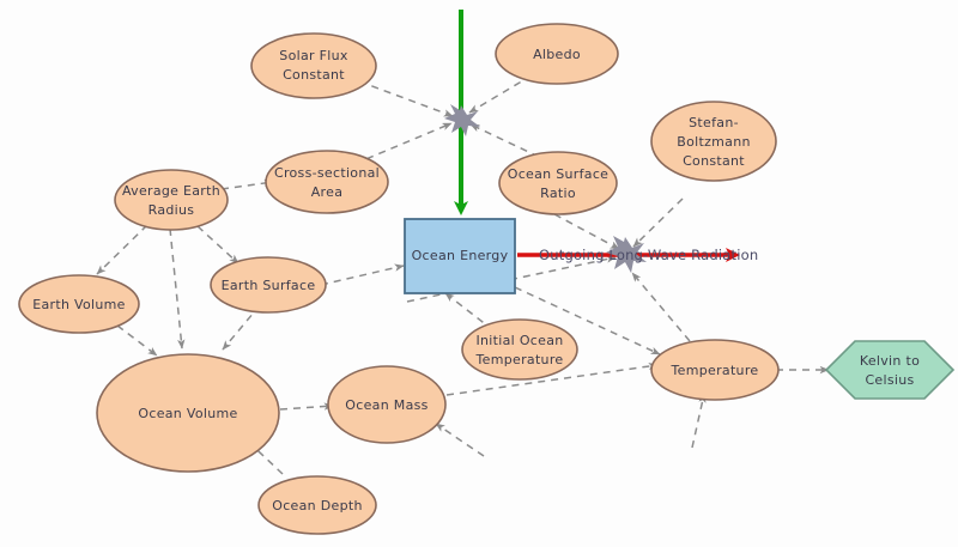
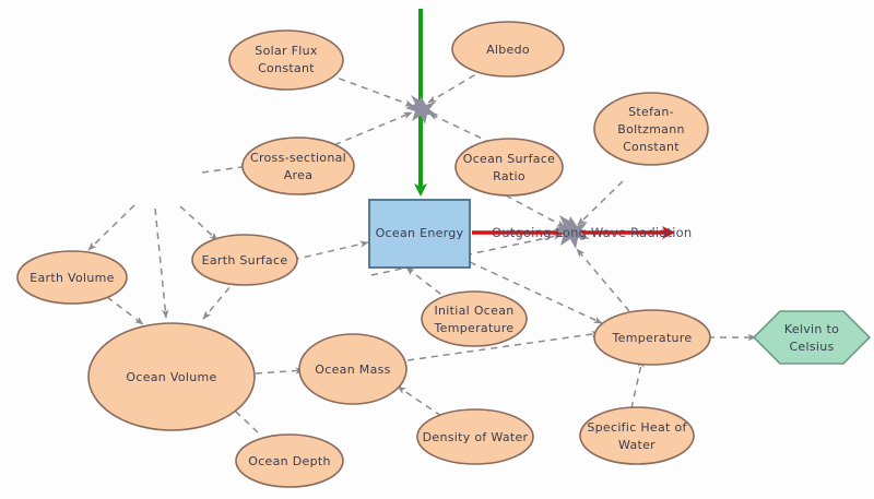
  Outgoing Long-Wave Radiation
  Solar Flux
  Constant
  Albedo
  Cross-sectional
  Area
- Average Earth
- Radius
  Stefan-
  Boltzmann
  Constant
  Ocean Surface
  Ratio
  Earth Volume
  Earth Surface
  Ocean Energy
  Initial Ocean
  Temperature
  Ocean Volume
  Ocean Mass
  Temperature
  Kelvin to
  Celsius
+ Density of Water
+ Specific Heat of
+ Water
  Ocean Depth
